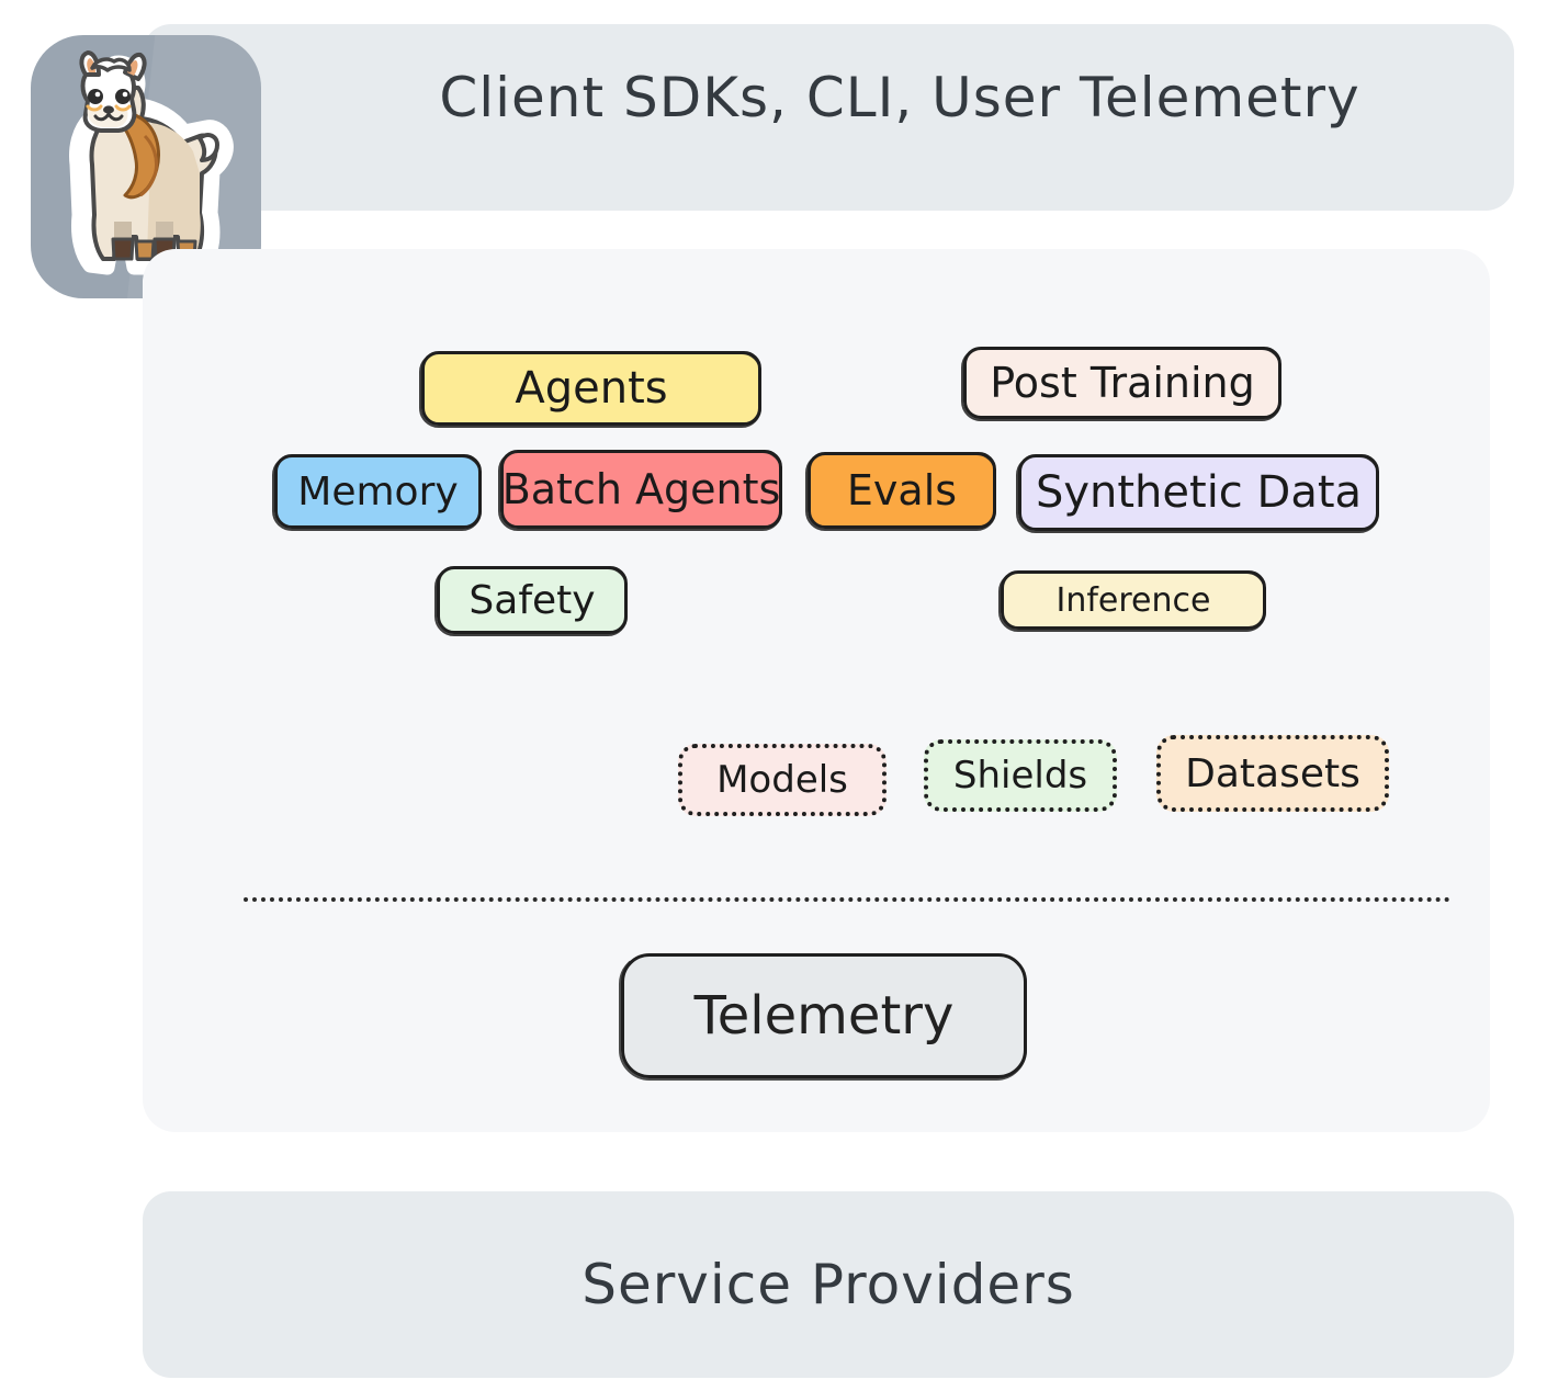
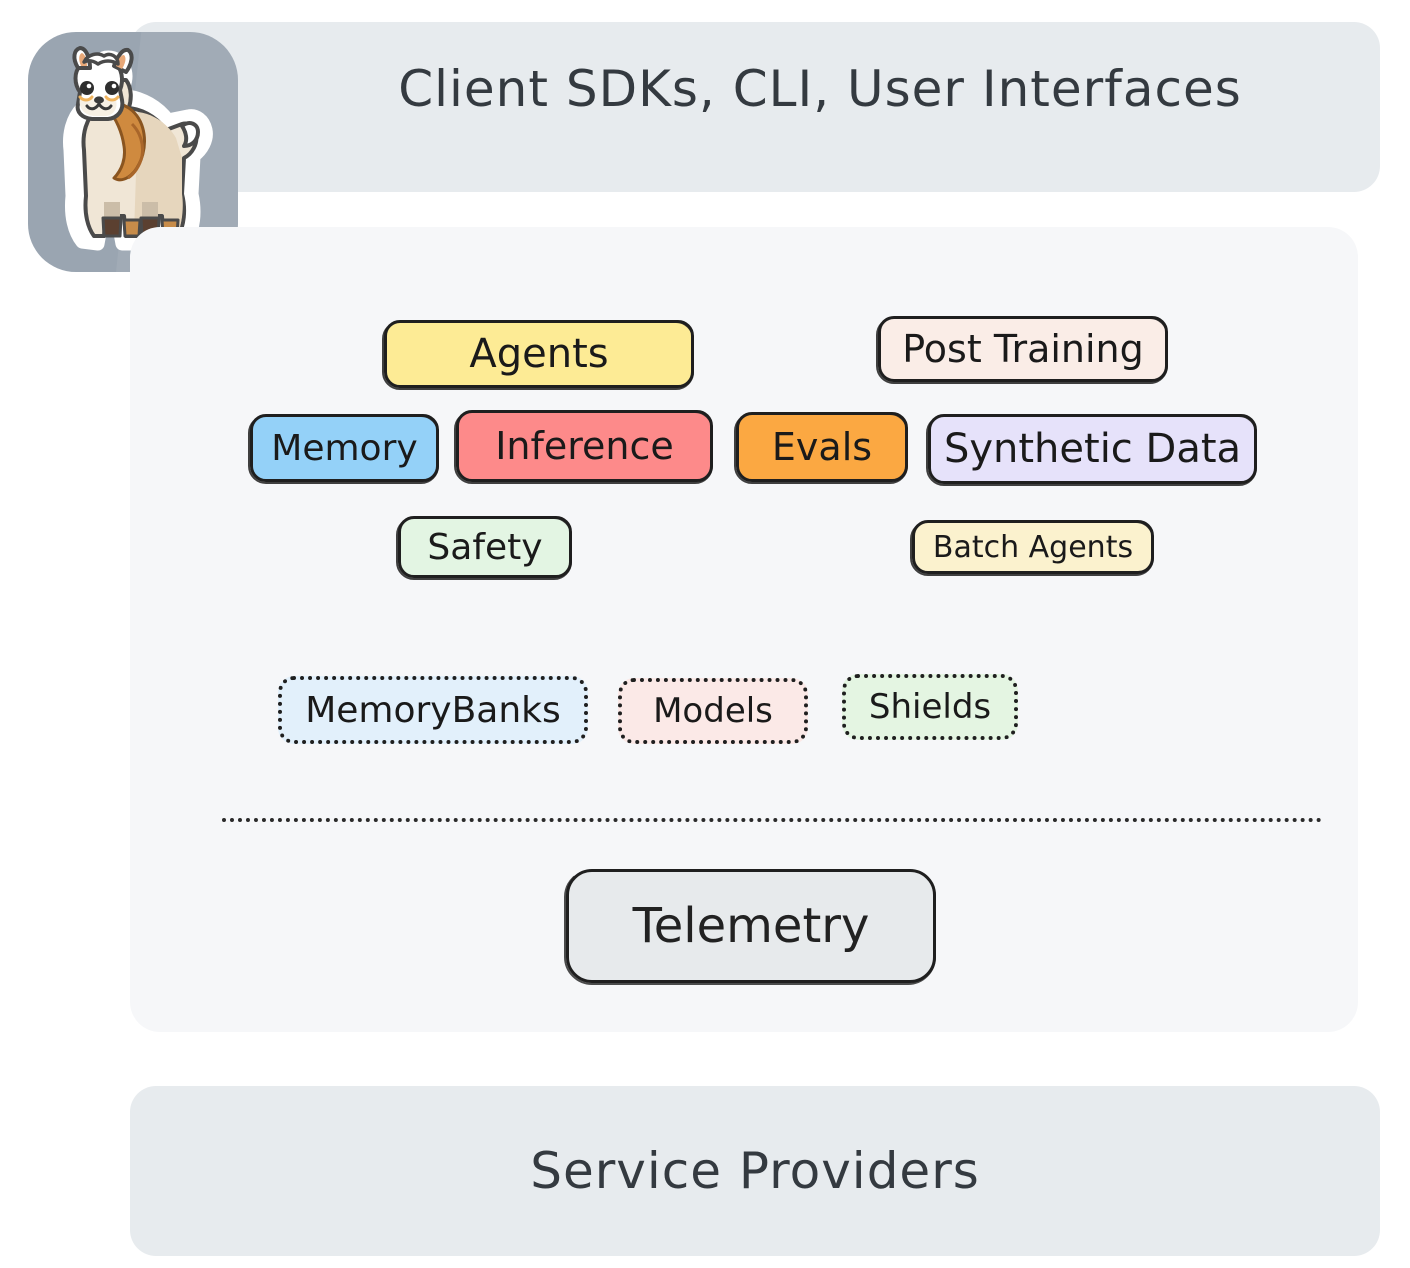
- Client SDKs, CLI, User Telemetry
+ Client SDKs, CLI, User Interfaces
  Agents
  Post Training
  Memory
- Batch Agents
+ Inference
  Evals
  Synthetic Data
  Safety
- Inference
+ Batch Agents
+ MemoryBanks
  Models
  Shields
- Datasets
  Telemetry
  Service Providers
